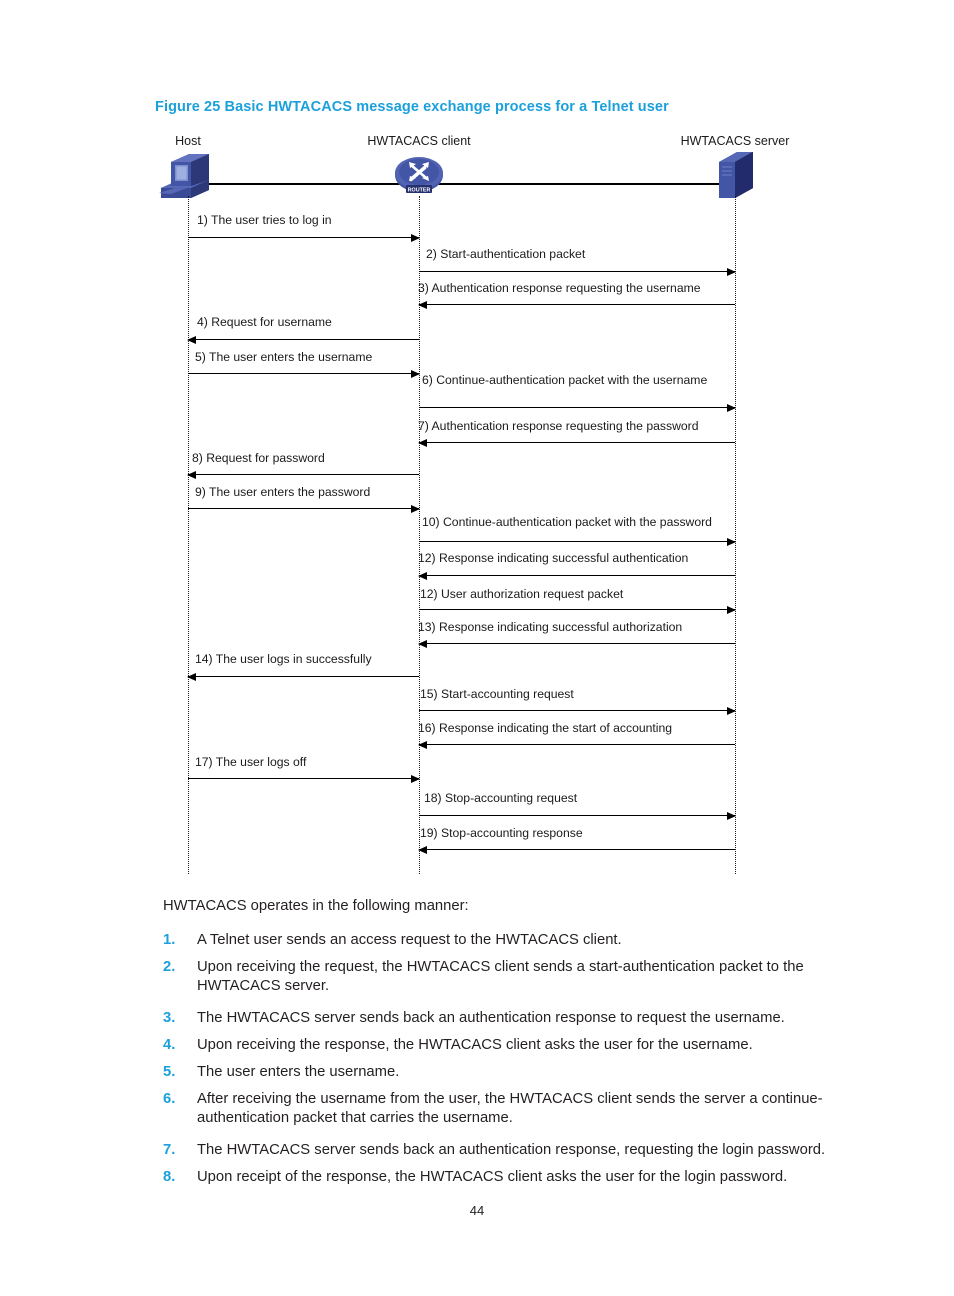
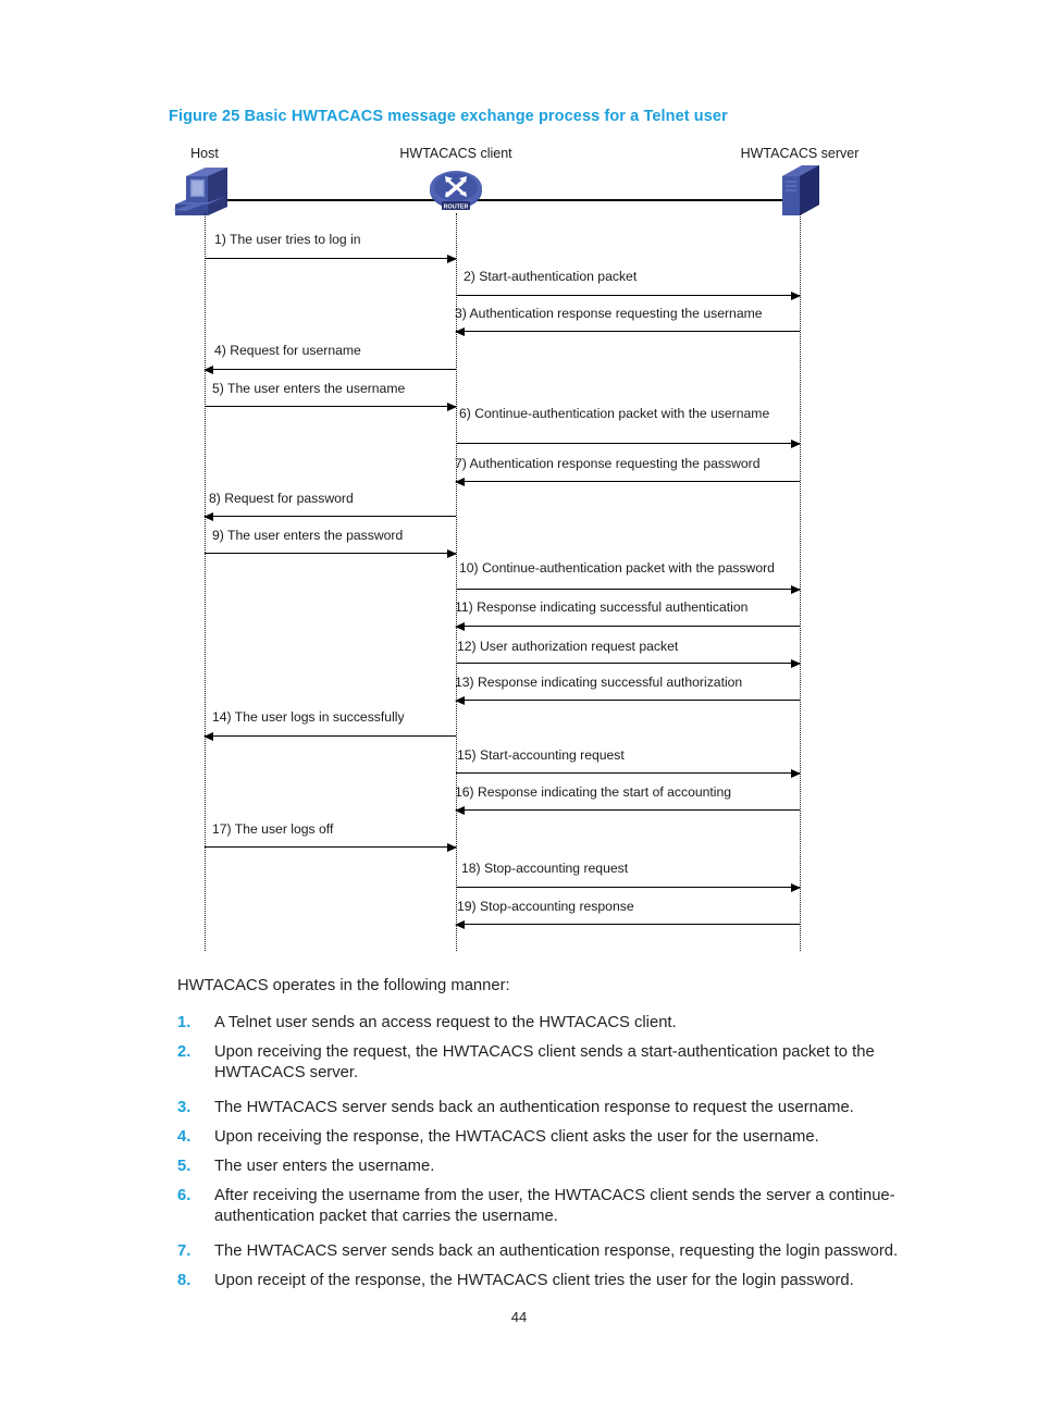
  Figure 25 Basic HWTACACS message exchange process for a Telnet user
  Host
  HWTACACS client
  HWTACACS server
  1) The user tries to log in
  2) Start-authentication packet
  3) Authentication response requesting the username
  4) Request for username
  5) The user enters the username
  6) Continue-authentication packet with the username
  7) Authentication response requesting the password
  8) Request for password
  9) The user enters the password
  10) Continue-authentication packet with the password
- 12) Response indicating successful authentication
+ 11) Response indicating successful authentication
  12) User authorization request packet
  13) Response indicating successful authorization
  14) The user logs in successfully
  15) Start-accounting request
  16) Response indicating the start of accounting
  17) The user logs off
  18) Stop-accounting request
  19) Stop-accounting response
  HWTACACS operates in the following manner:
  1.
  A Telnet user sends an access request to the HWTACACS client.
  2.
  Upon receiving the request, the HWTACACS client sends a start-authentication packet to the HWTACACS server.
  3.
  The HWTACACS server sends back an authentication response to request the username.
  4.
  Upon receiving the response, the HWTACACS client asks the user for the username.
  5.
  The user enters the username.
  6.
  After receiving the username from the user, the HWTACACS client sends the server a continue-authentication packet that carries the username.
  7.
  The HWTACACS server sends back an authentication response, requesting the login password.
  8.
- Upon receipt of the response, the HWTACACS client asks the user for the login password.
+ Upon receipt of the response, the HWTACACS client tries the user for the login password.
  44
